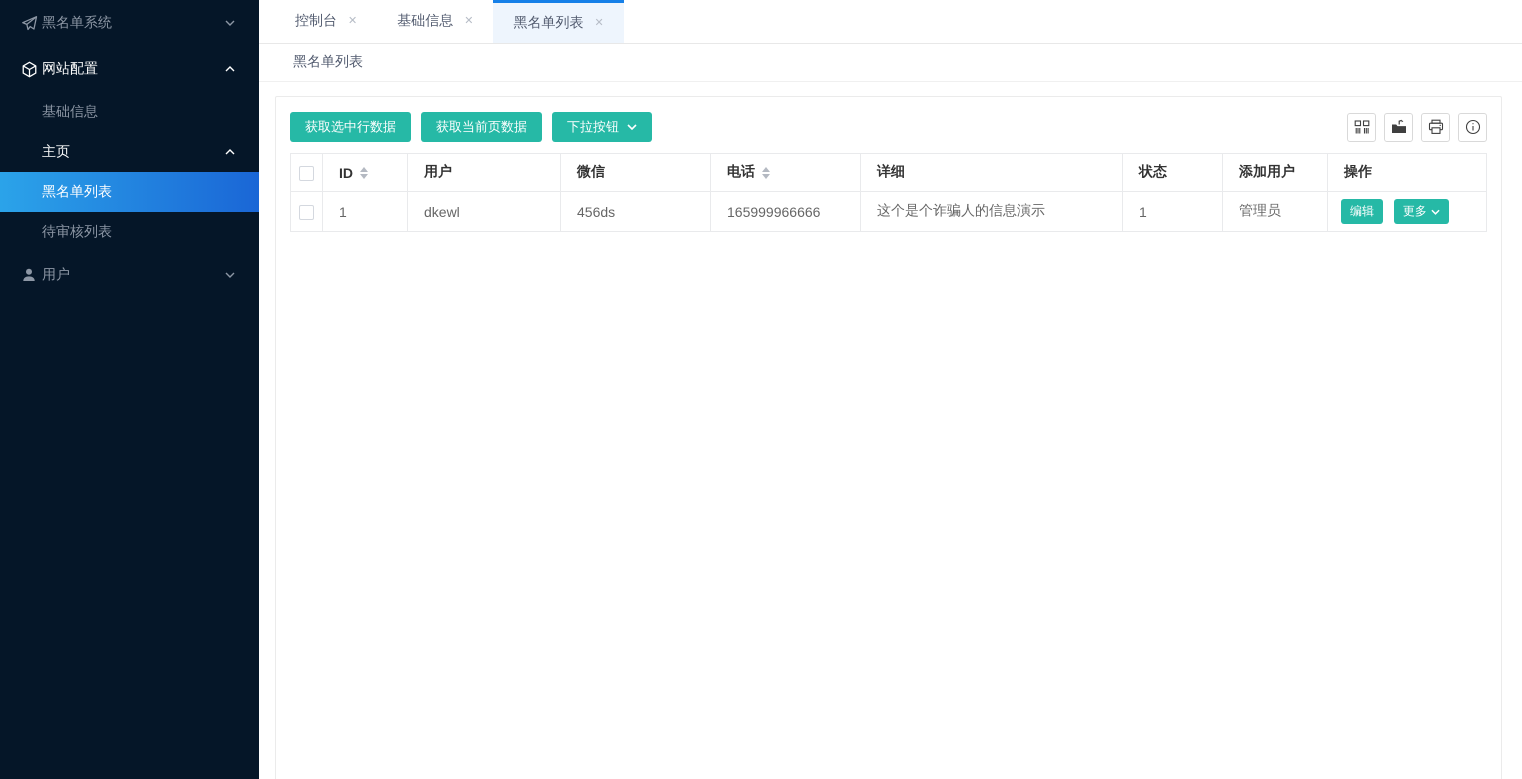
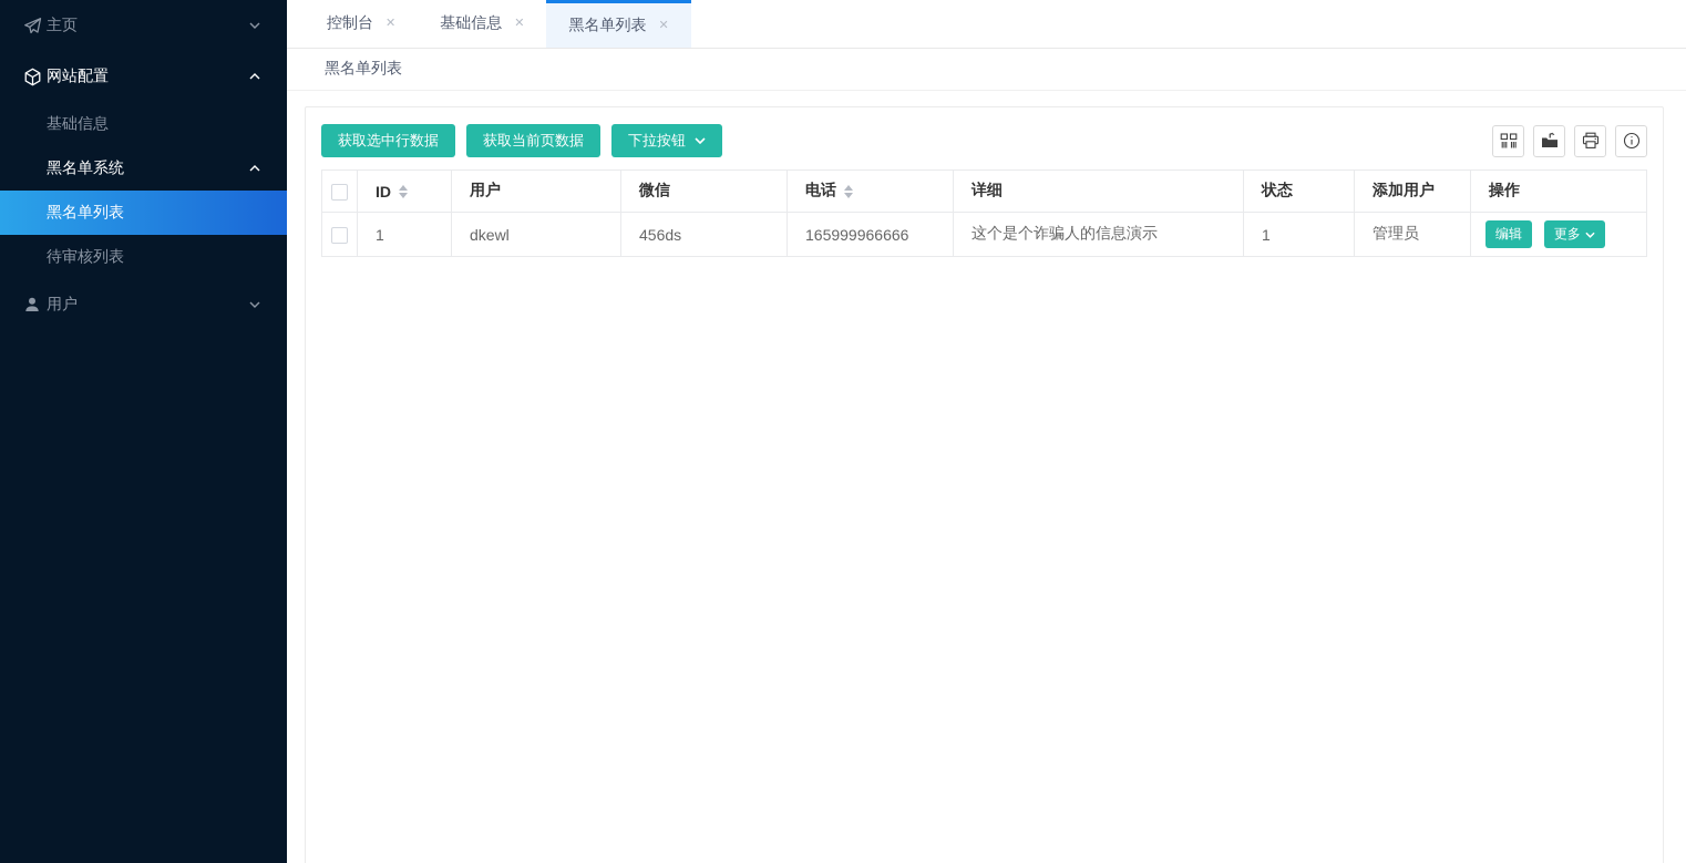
- 黑名单系统
+ 主页
  网站配置
  基础信息
- 主页
+ 黑名单系统
  黑名单列表
  待审核列表
  用户
  控制台
  ✕
  基础信息
  ✕
  黑名单列表
  ✕
  黑名单列表
  获取选中行数据
  获取当前页数据
  下拉按钮
  	ID	用户	微信	电话	详细	状态	添加用户	操作
  	1	dkewl	456ds	165999966666	这个是个诈骗人的信息演示	1	管理员	编辑 更多
